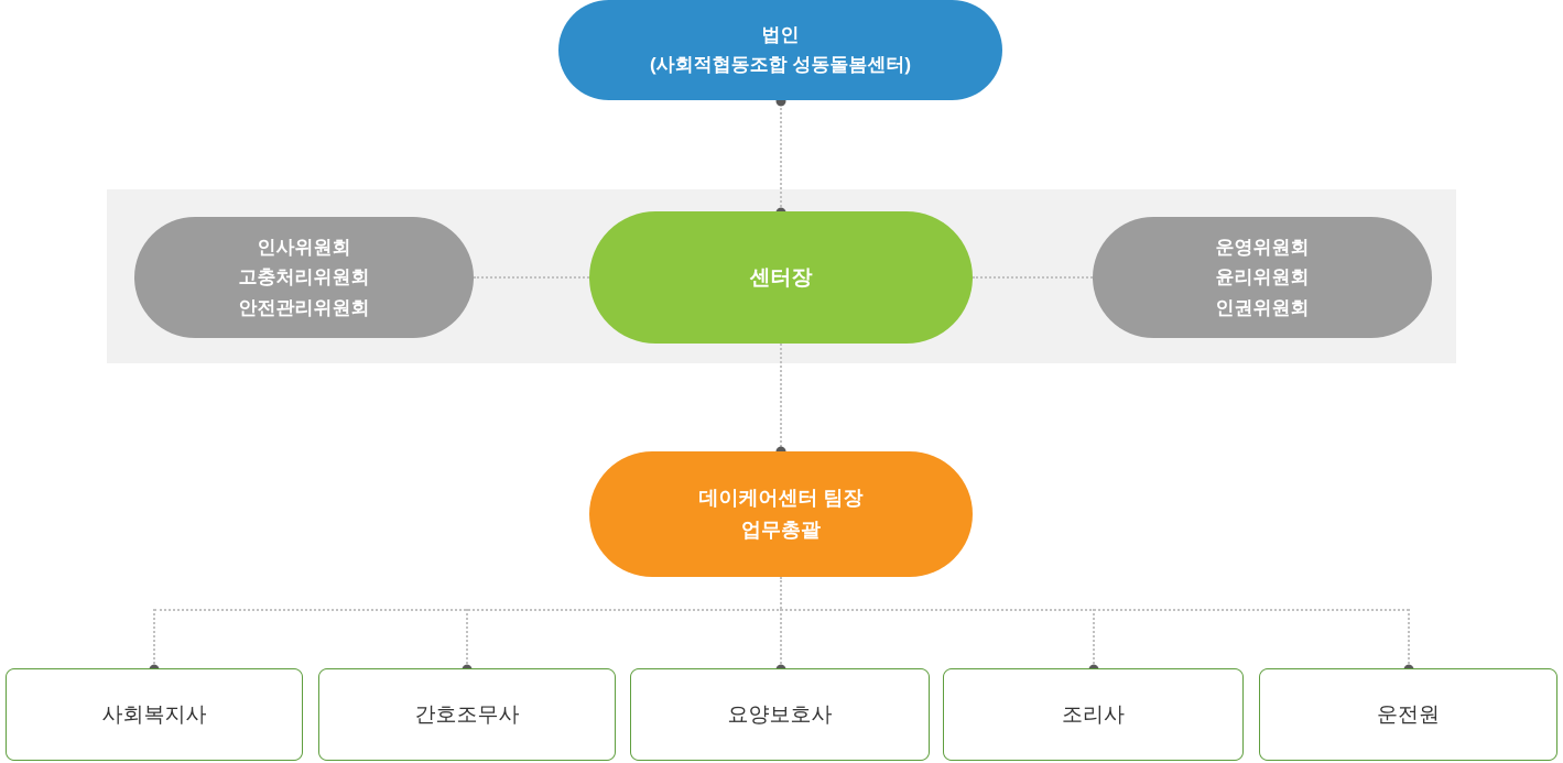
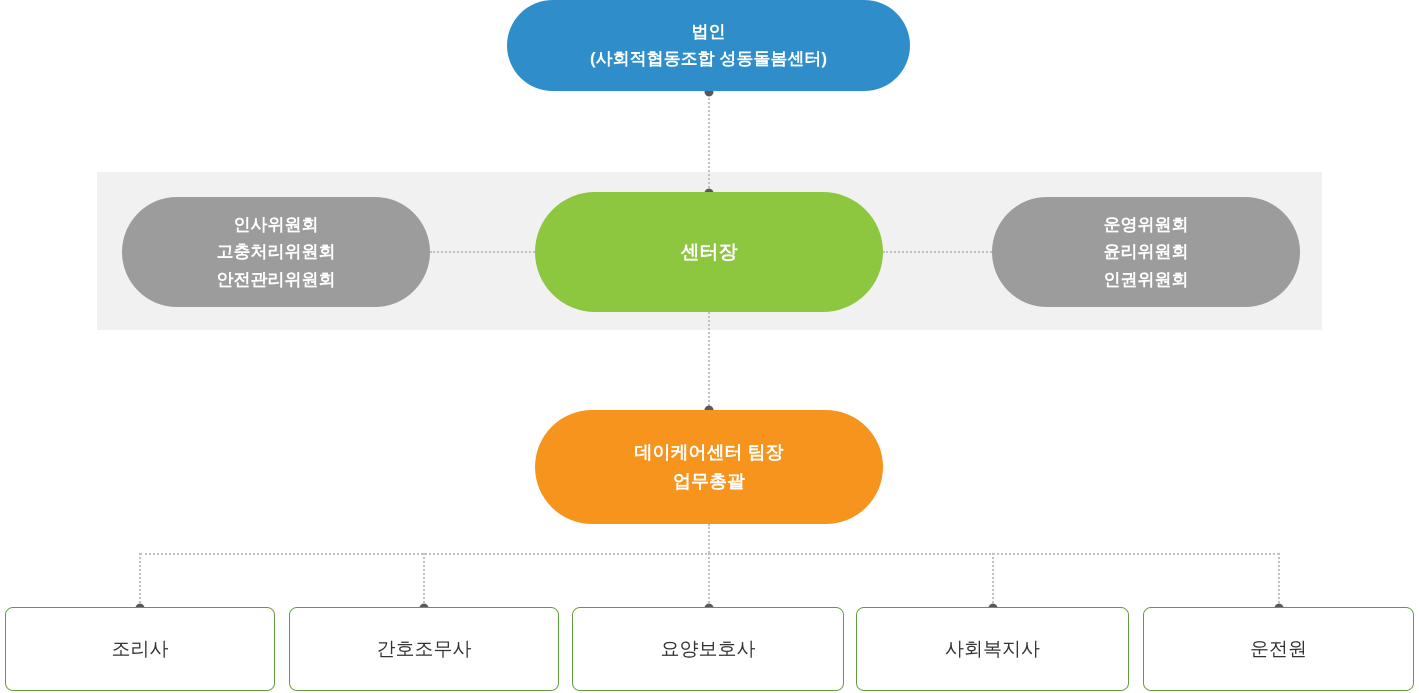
  법인
  (사회적협동조합 성동돌봄센터)
  인사위원회
  고충처리위원회
  안전관리위원회
  센터장
  운영위원회
  윤리위원회
  인권위원회
  데이케어센터 팀장
  업무총괄
- 사회복지사
+ 조리사
  간호조무사
  요양보호사
- 조리사
+ 사회복지사
  운전원
